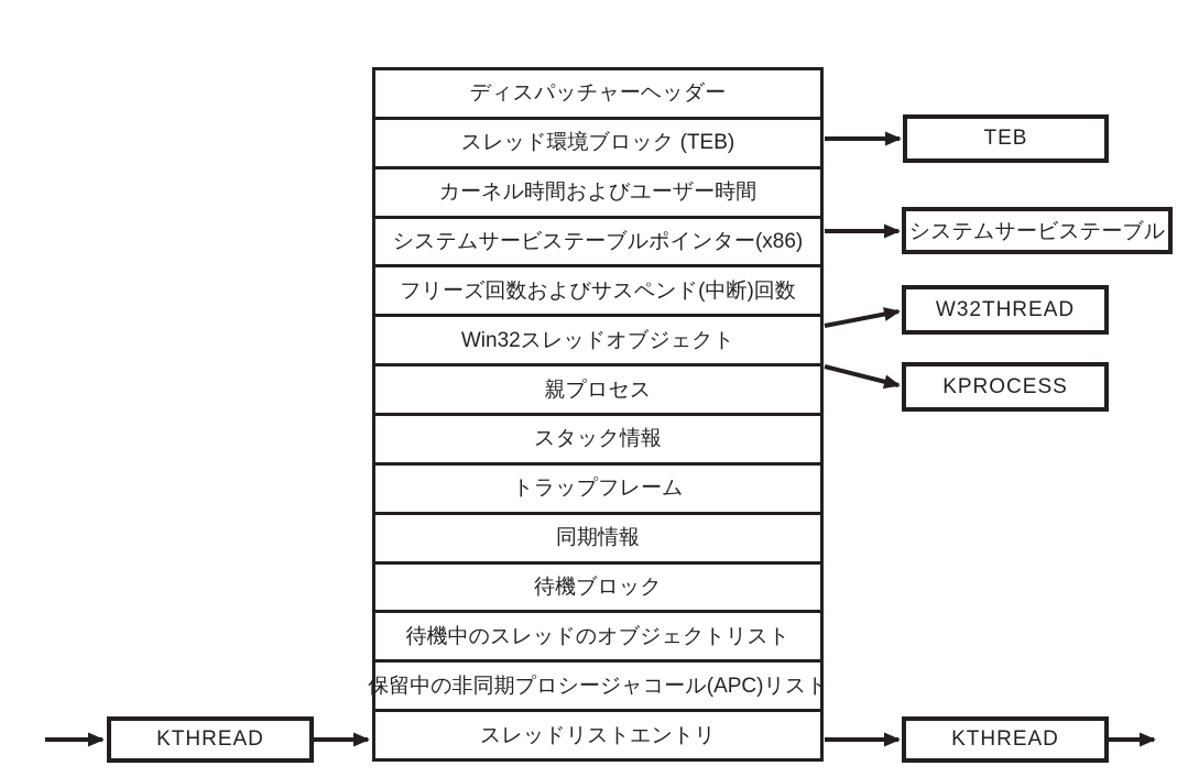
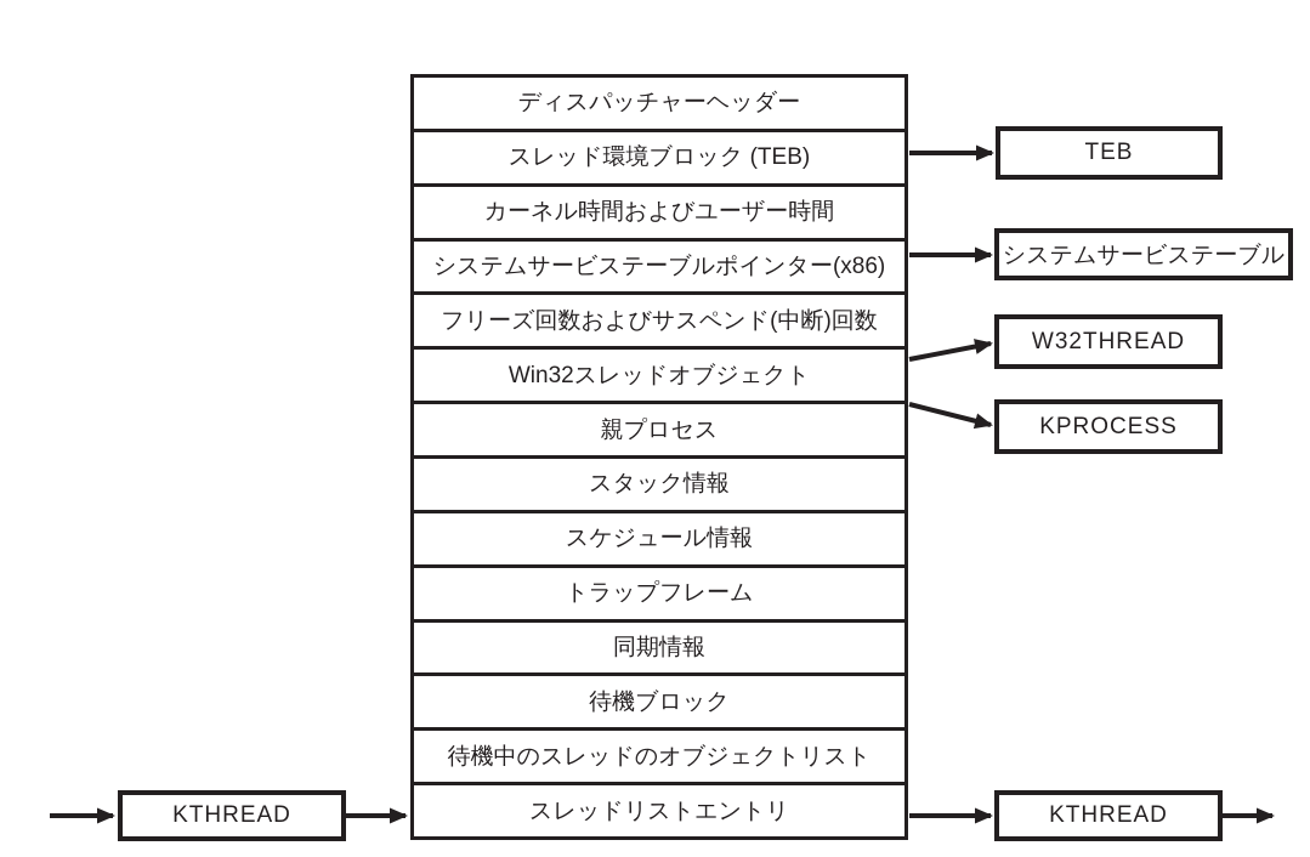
  ディスパッチャーヘッダー
  スレッド環境ブロック (TEB)
  カーネル時間およびユーザー時間
  システムサービステーブルポインター(x86)
  フリーズ回数およびサスペンド(中断)回数
  Win32スレッドオブジェクト
  親プロセス
  スタック情報
+ スケジュール情報
  トラップフレーム
  同期情報
  待機ブロック
  待機中のスレッドのオブジェクトリスト
- 保留中の非同期プロシージャコール(APC)リスト
  スレッドリストエントリ
  TEB
  システムサービステーブル
  W32THREAD
  KPROCESS
  KTHREAD
  KTHREAD
